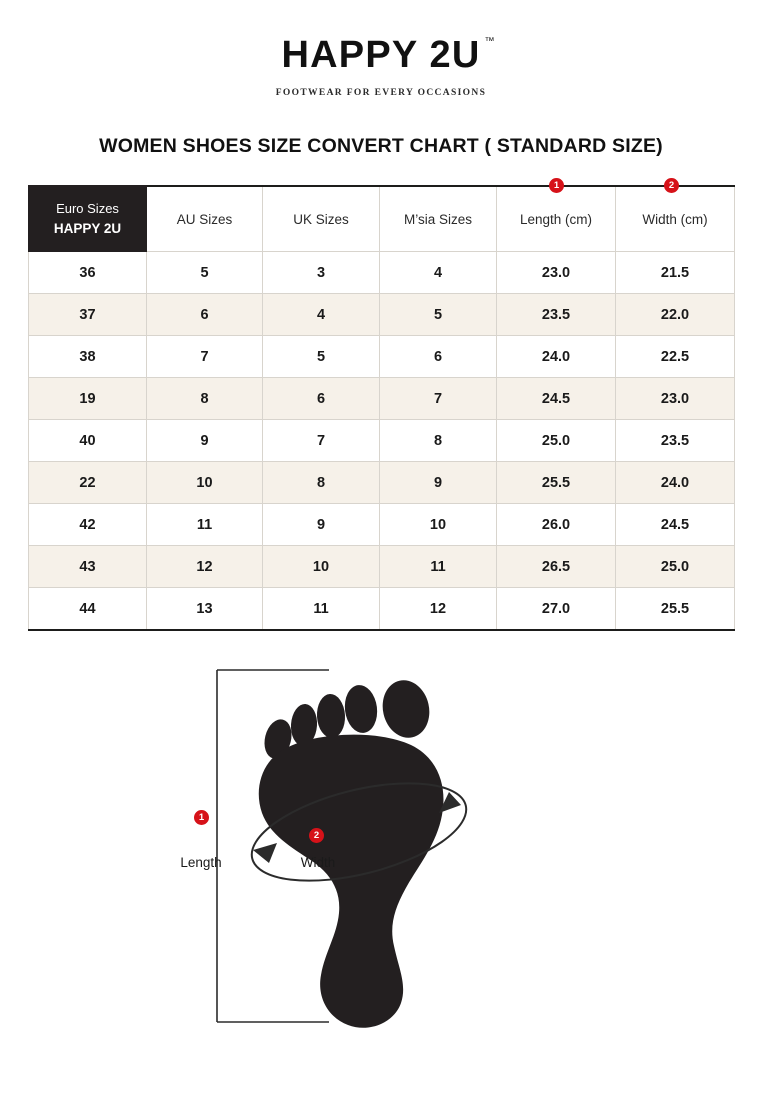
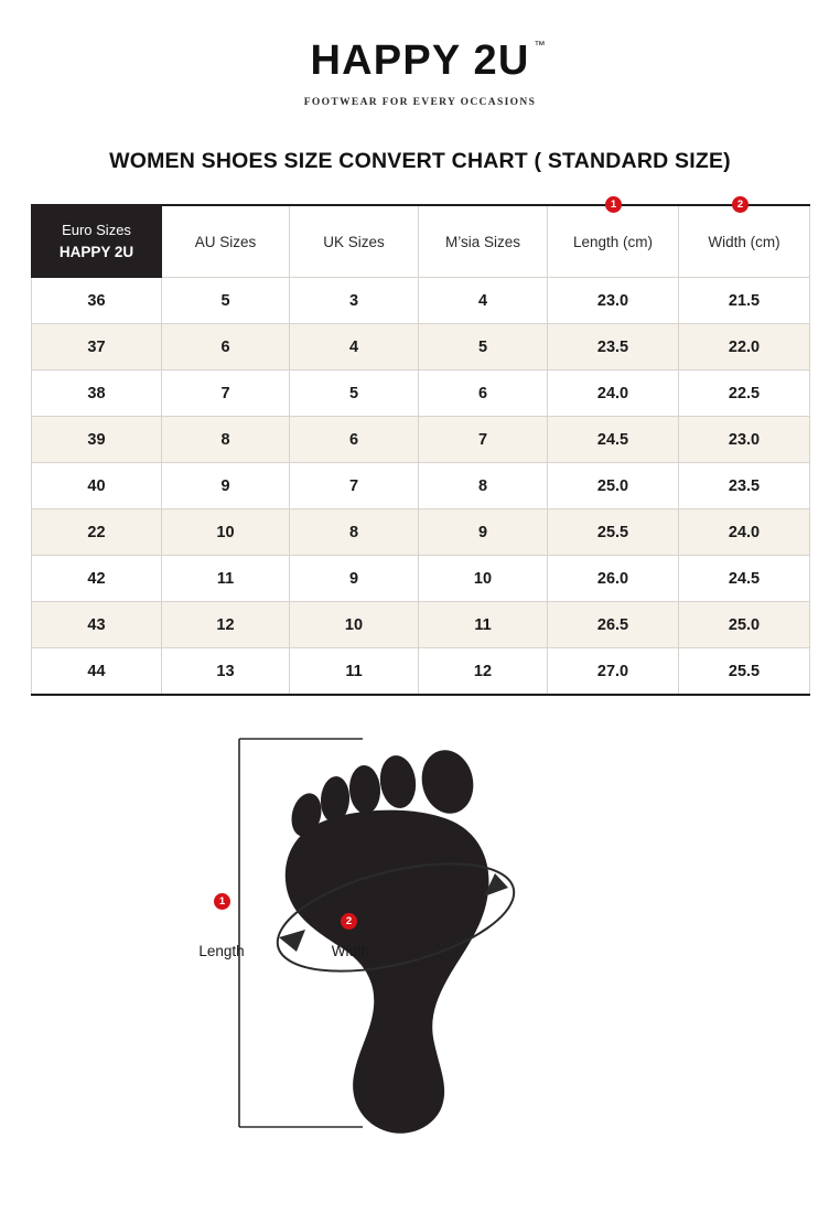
  HAPPY 2U
  ™
  FOOTWEAR FOR EVERY OCCASIONS
  WOMEN SHOES SIZE CONVERT CHART ( STANDARD SIZE)
  1
  2
  Euro Sizes HAPPY 2U	AU Sizes	UK Sizes	M’sia Sizes	Length (cm)	Width (cm)
  36	5	3	4	23.0	21.5
  37	6	4	5	23.5	22.0
  38	7	5	6	24.0	22.5
- 19	8	6	7	24.5	23.0
+ 39	8	6	7	24.5	23.0
  40	9	7	8	25.0	23.5
  22	10	8	9	25.5	24.0
  42	11	9	10	26.0	24.5
  43	12	10	11	26.5	25.0
  44	13	11	12	27.0	25.5
  1
  Length
  2
  Width
